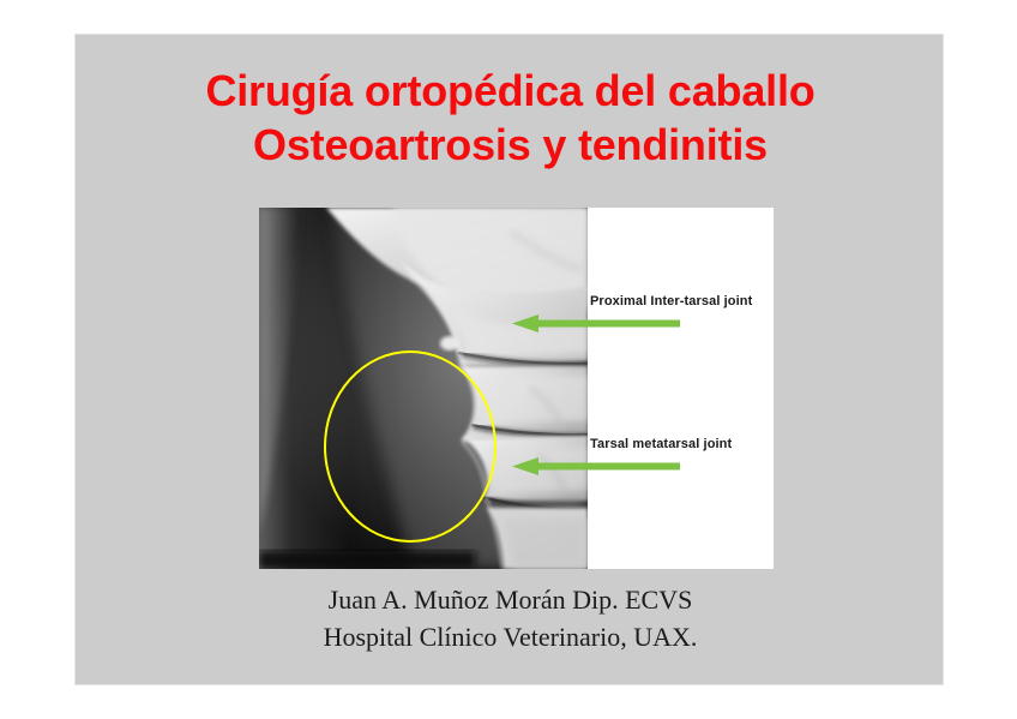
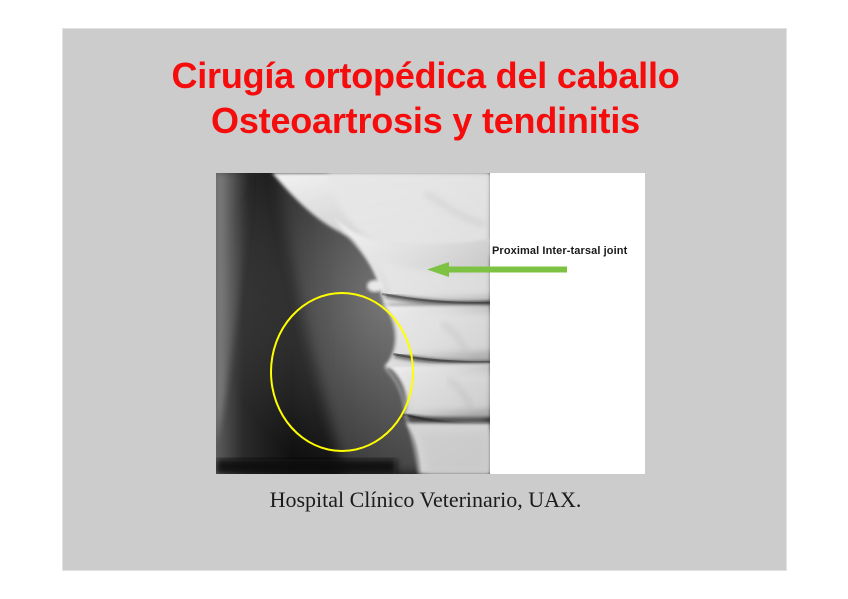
  Cirugía ortopédica del caballo
  Osteoartrosis y tendinitis
  Proximal Inter-tarsal joint
- Tarsal metatarsal joint
- Juan A. Muñoz Morán Dip. ECVS
  Hospital Clínico Veterinario, UAX.
